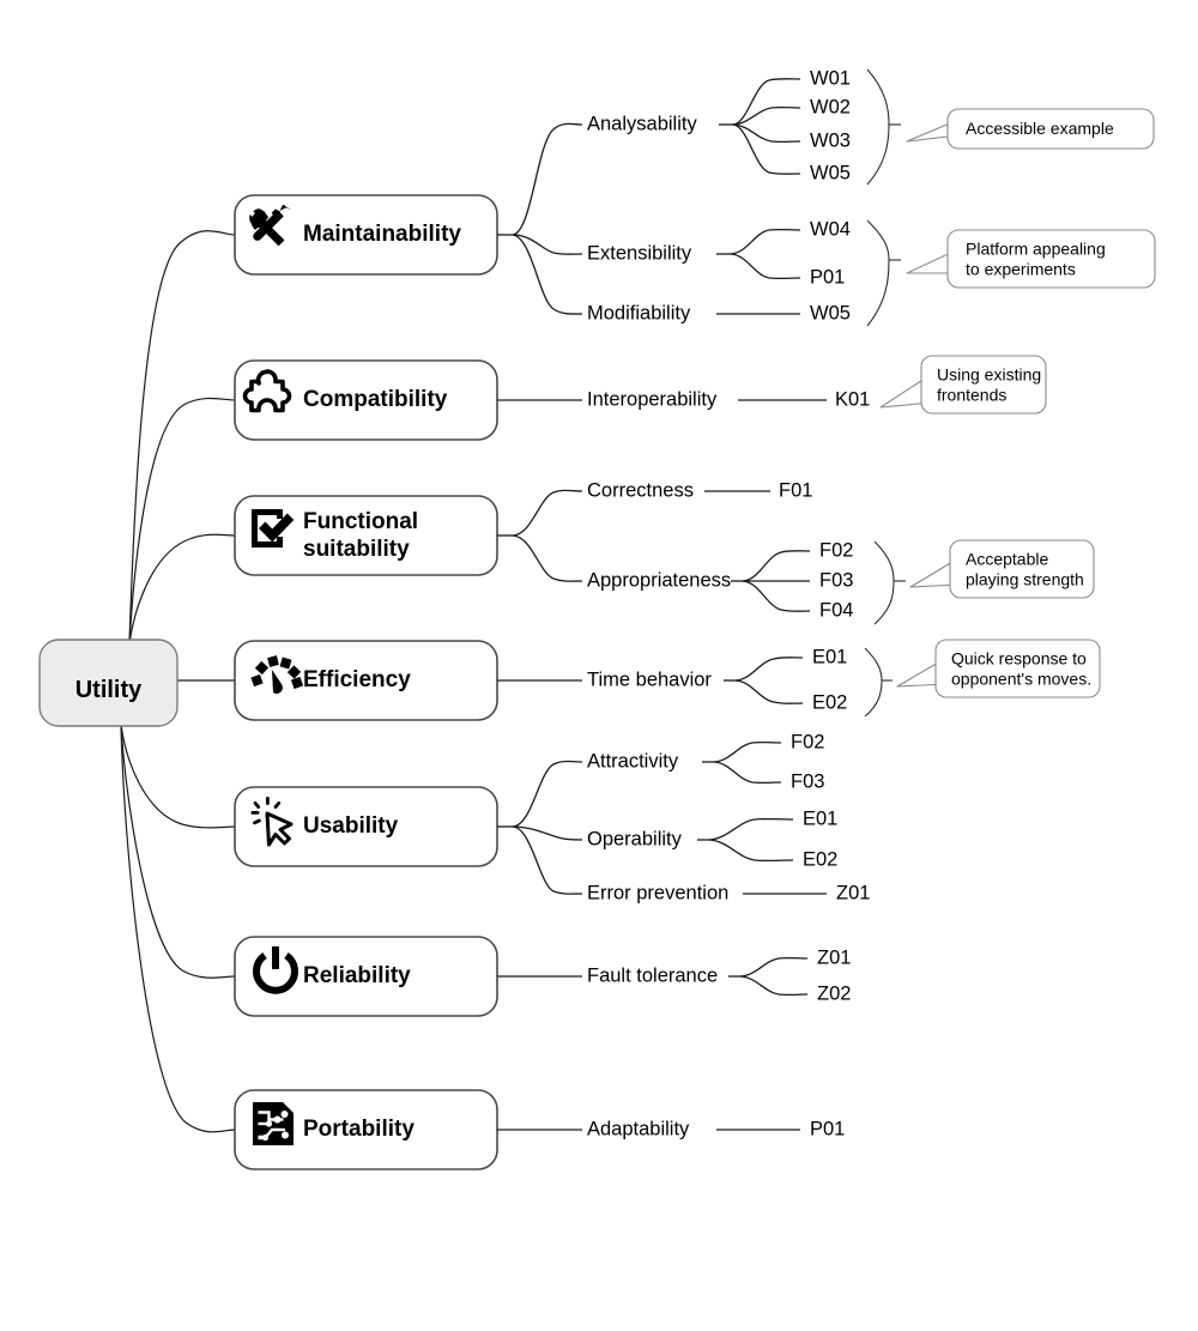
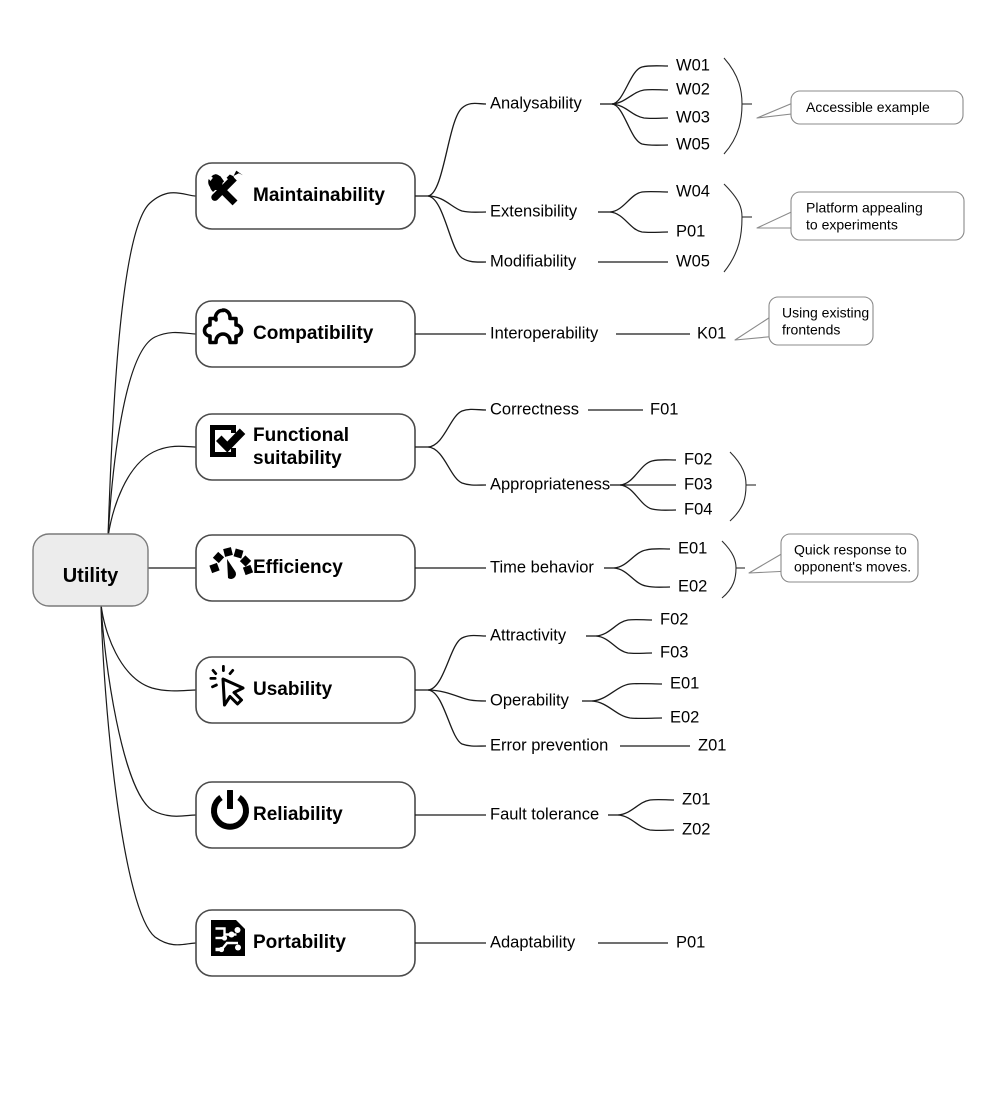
  Utility
  Maintainability
  Analysability
  Extensibility
  Modifiability
  W01
  W02
  W03
  W05
  Accessible example
  W04
  P01
  W05
  Platform appealing
  to experiments
  Compatibility
  Interoperability
  K01
  Using existing
  frontends
  Functional
  suitability
  Correctness
  F01
  Appropriateness
  F02
  F03
  F04
- Acceptable
- playing strength
  Efficiency
  Time behavior
  E01
  E02
  Quick response to
  opponent's moves.
  Usability
  Attractivity
  F02
  F03
  Operability
  E01
  E02
  Error prevention
  Z01
  Reliability
  Fault tolerance
  Z01
  Z02
  Portability
  Adaptability
  P01
